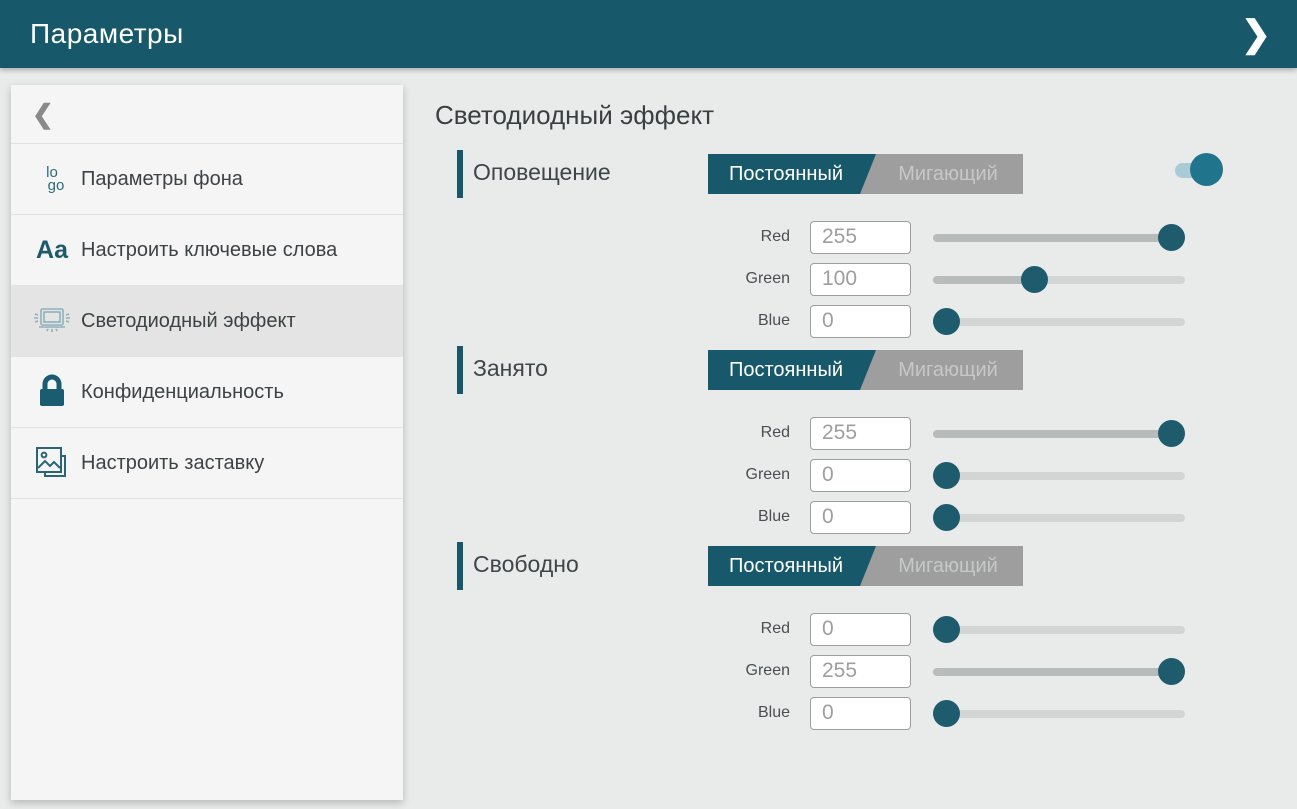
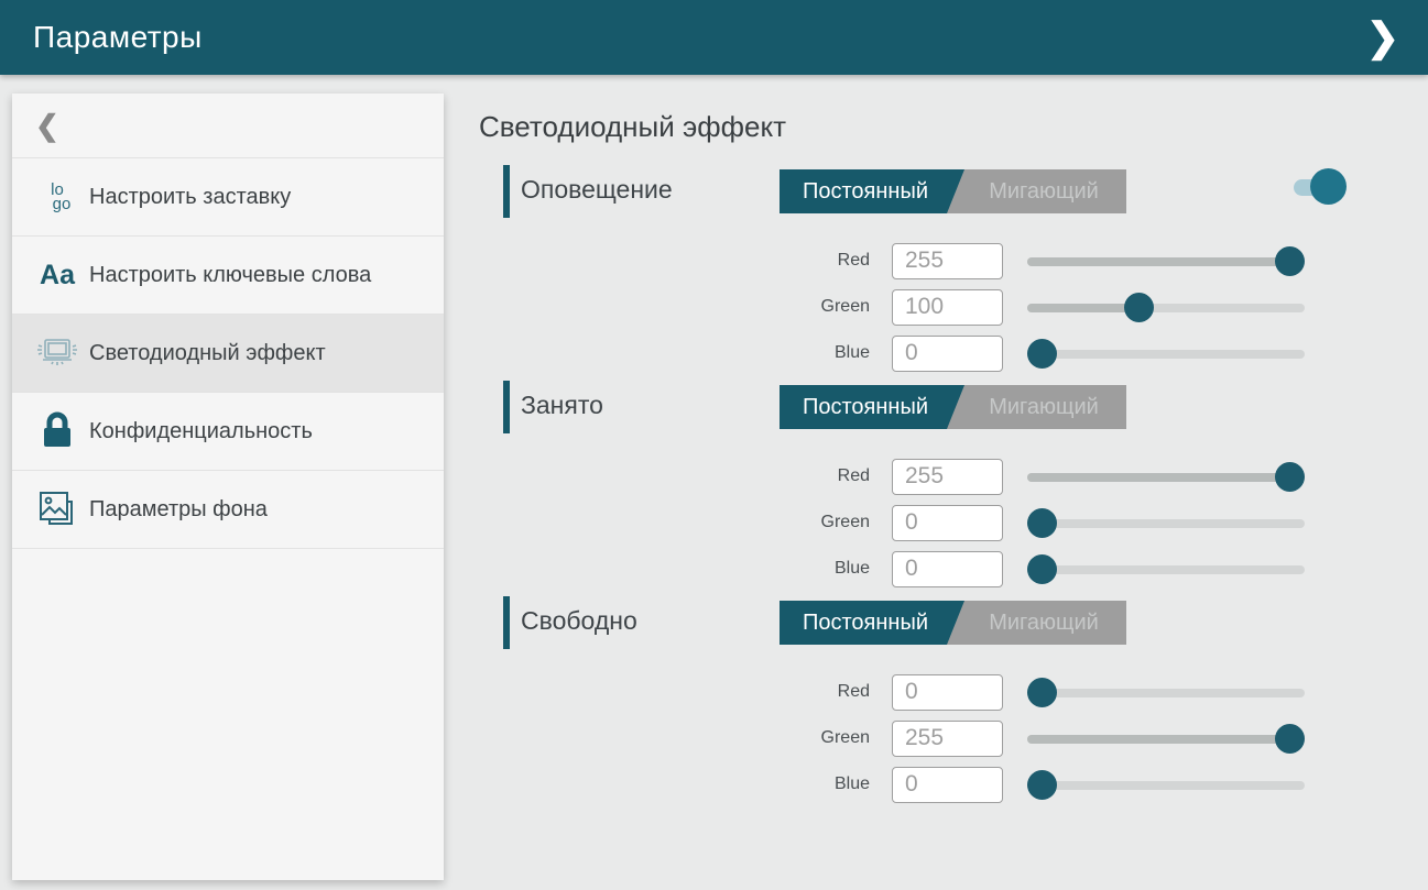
  Параметры
  ❯
  ❮
  lo
  go
- Параметры фона
+ Настроить заставку
  Aa
  Настроить ключевые слова
  Светодиодный эффект
  Конфиденциальность
- Настроить заставку
+ Параметры фона
  Светодиодный эффект
  Оповещение
  Постоянный
  Мигающий
  Red
  255
  Green
  100
  Blue
  0
  Занято
  Постоянный
  Мигающий
  Red
  255
  Green
  0
  Blue
  0
  Свободно
  Постоянный
  Мигающий
  Red
  0
  Green
  255
  Blue
  0
